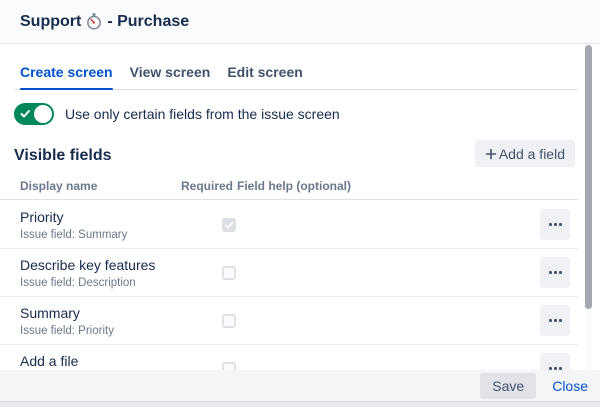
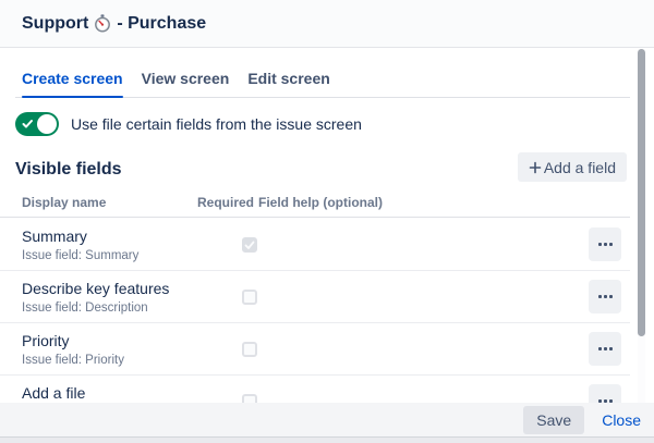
  Support
  - Purchase
  Create screen
  View screen
  Edit screen
- Use only certain fields from the issue screen
+ Use file certain fields from the issue screen
  Visible fields
  Add a field
  Display name
  Required
  Field help (optional)
- Priority
+ Summary
  Issue field: Summary
  Describe key features
  Issue field: Description
- Summary
+ Priority
  Issue field: Priority
  Add a file
  Save
  Close
